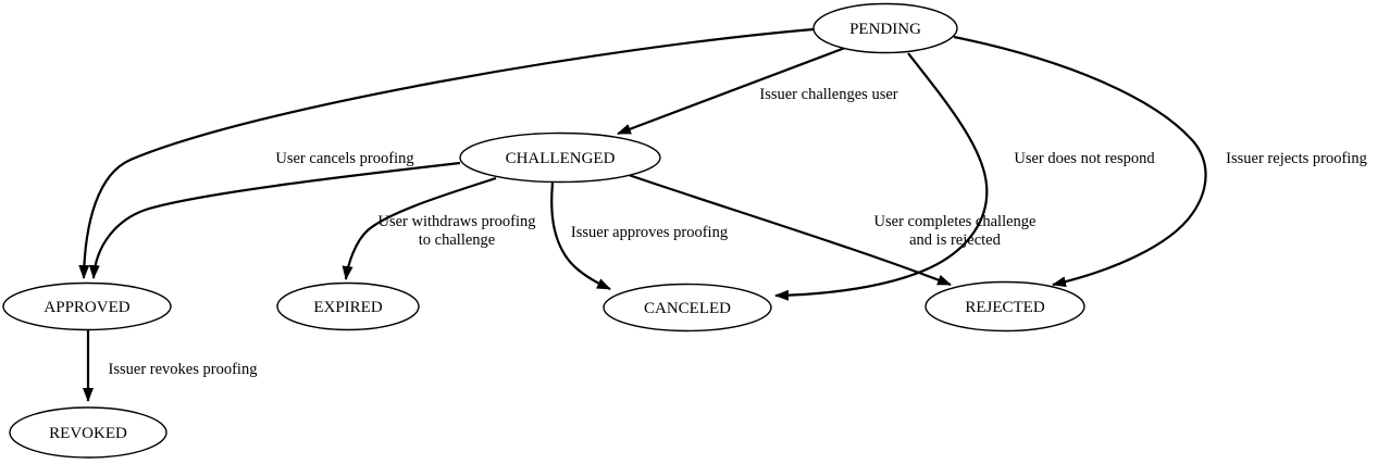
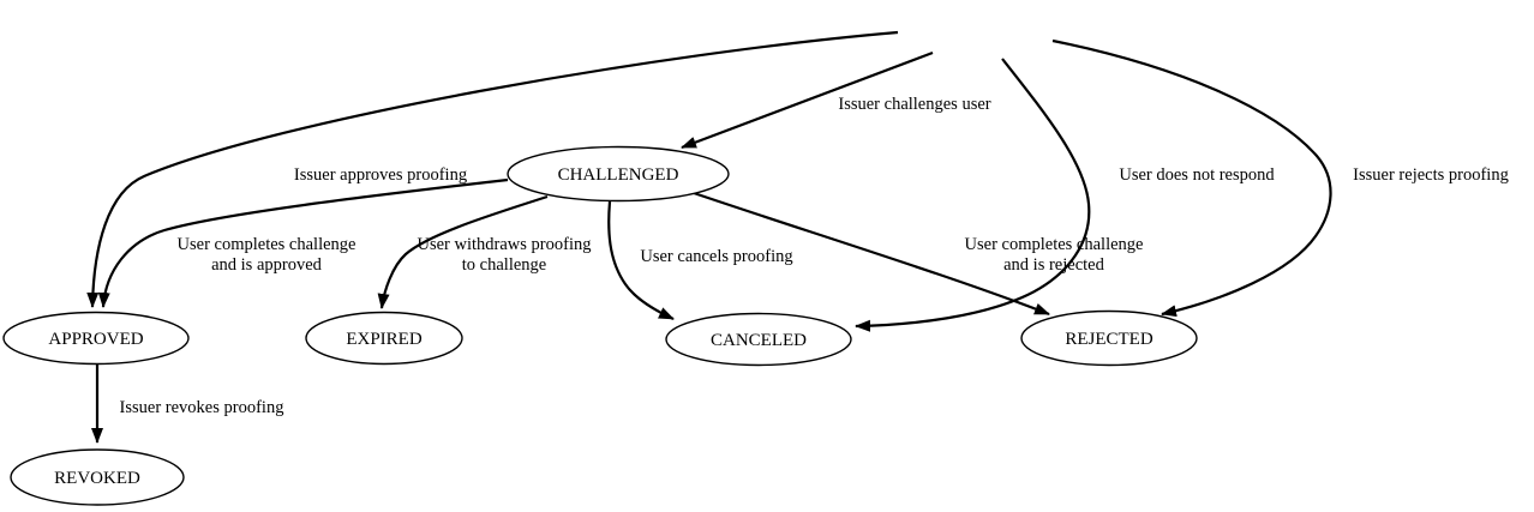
  Issuer challenges user
- User cancels proofing
+ Issuer approves proofing
+ User completes challenge and is approved
  User withdraws proofing to challenge
- Issuer approves proofing
+ User cancels proofing
  User completeshallenge and is rejected
  User does not respond
  Issuer rejects proofing
  Issuer revokes proofing
- PENDING
  CHALLENGED
  APPROVED
  EXPIRED
  CANCELED
  REJECTED
  REVOKED
